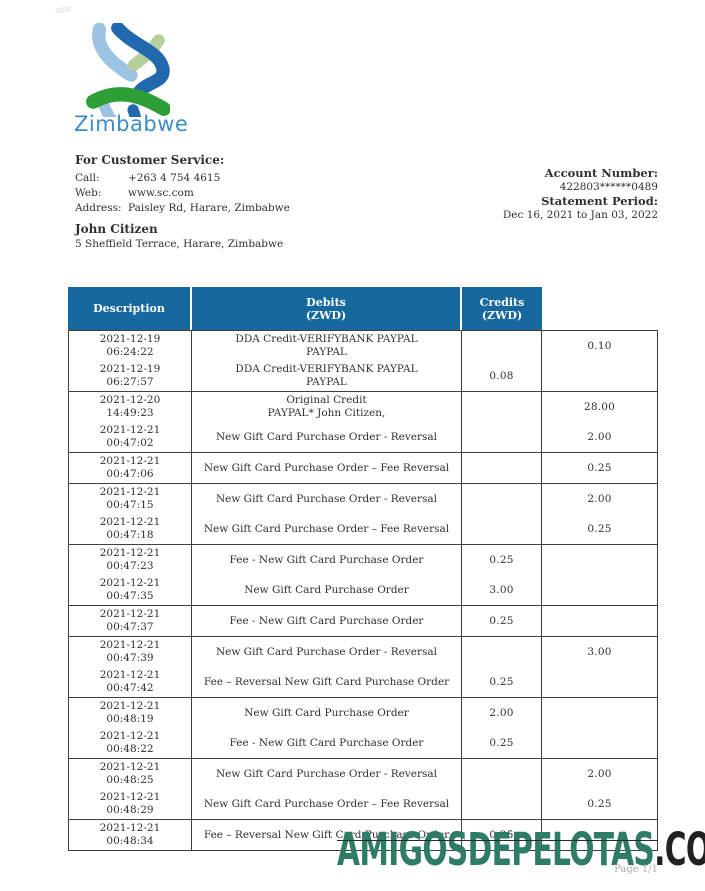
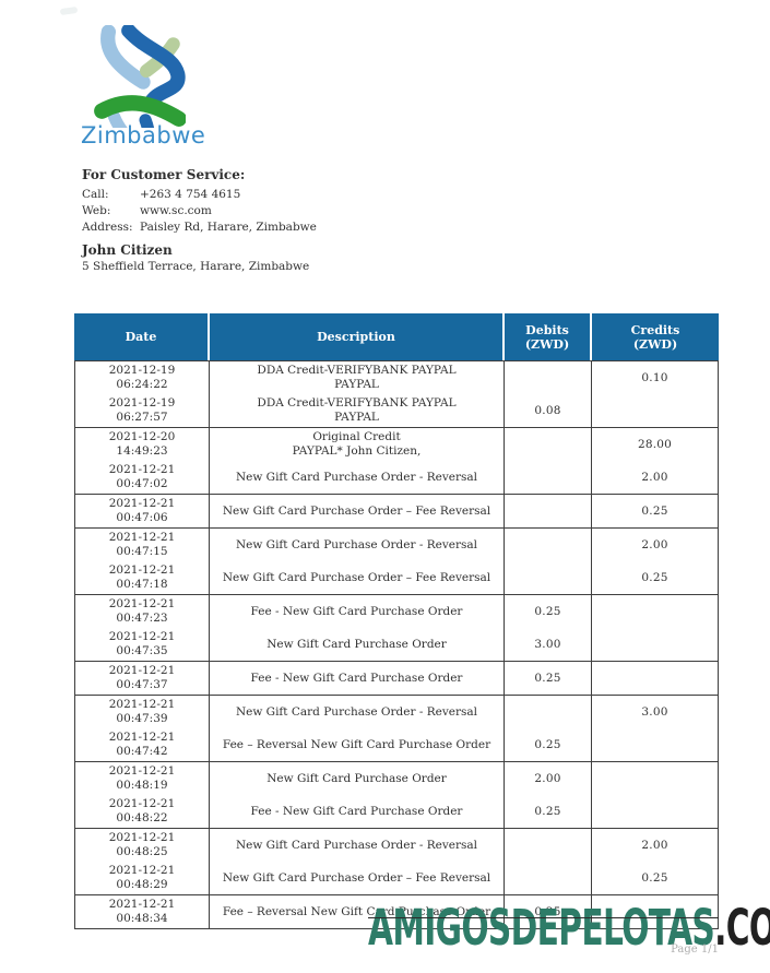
  Zimbabwe
  For Customer Service:
  Call:
  +263 4 754 4615
  Web:
  www.sc.com
  Address:
  Paisley Rd, Harare, Zimbabwe
- Account Number:
- 422803******0489
- Statement Period:
- Dec 16, 2021 to Jan 03, 2022
  John Citizen
  5 Sheffield Terrace, Harare, Zimbabwe
+ Date
  Description
  Debits
  (ZWD)
  Credits
  (ZWD)
  2021-12-19
  06:24:22
  DDA Credit-VERIFYBANK PAYPAL
  PAYPAL
  0.10
  2021-12-19
  06:27:57
  DDA Credit-VERIFYBANK PAYPAL
  PAYPAL
  0.08
  2021-12-20
  14:49:23
  Original Credit
  PAYPAL* John Citizen,
  28.00
  2021-12-21
  00:47:02
  New Gift Card Purchase Order - Reversal
  2.00
  2021-12-21
  00:47:06
  New Gift Card Purchase Order – Fee Reversal
  0.25
  2021-12-21
  00:47:15
  New Gift Card Purchase Order - Reversal
  2.00
  2021-12-21
  00:47:18
  New Gift Card Purchase Order – Fee Reversal
  0.25
  2021-12-21
  00:47:23
  Fee - New Gift Card Purchase Order
  0.25
  2021-12-21
  00:47:35
  New Gift Card Purchase Order
  3.00
  2021-12-21
  00:47:37
  Fee - New Gift Card Purchase Order
  0.25
  2021-12-21
  00:47:39
  New Gift Card Purchase Order - Reversal
  3.00
  2021-12-21
  00:47:42
  Fee – Reversal New Gift Card Purchase Order
  0.25
  2021-12-21
  00:48:19
  New Gift Card Purchase Order
  2.00
  2021-12-21
  00:48:22
  Fee - New Gift Card Purchase Order
  0.25
  2021-12-21
  00:48:25
  New Gift Card Purchase Order - Reversal
  2.00
  2021-12-21
  00:48:29
  New Gift Card Purchase Order – Fee Reversal
  0.25
  2021-12-21
  00:48:34
  Fee – Reversal New Gift Card Purchase Order
  0.25
  AMIGOSDEPELOTAS.CO
  Page 1/1
